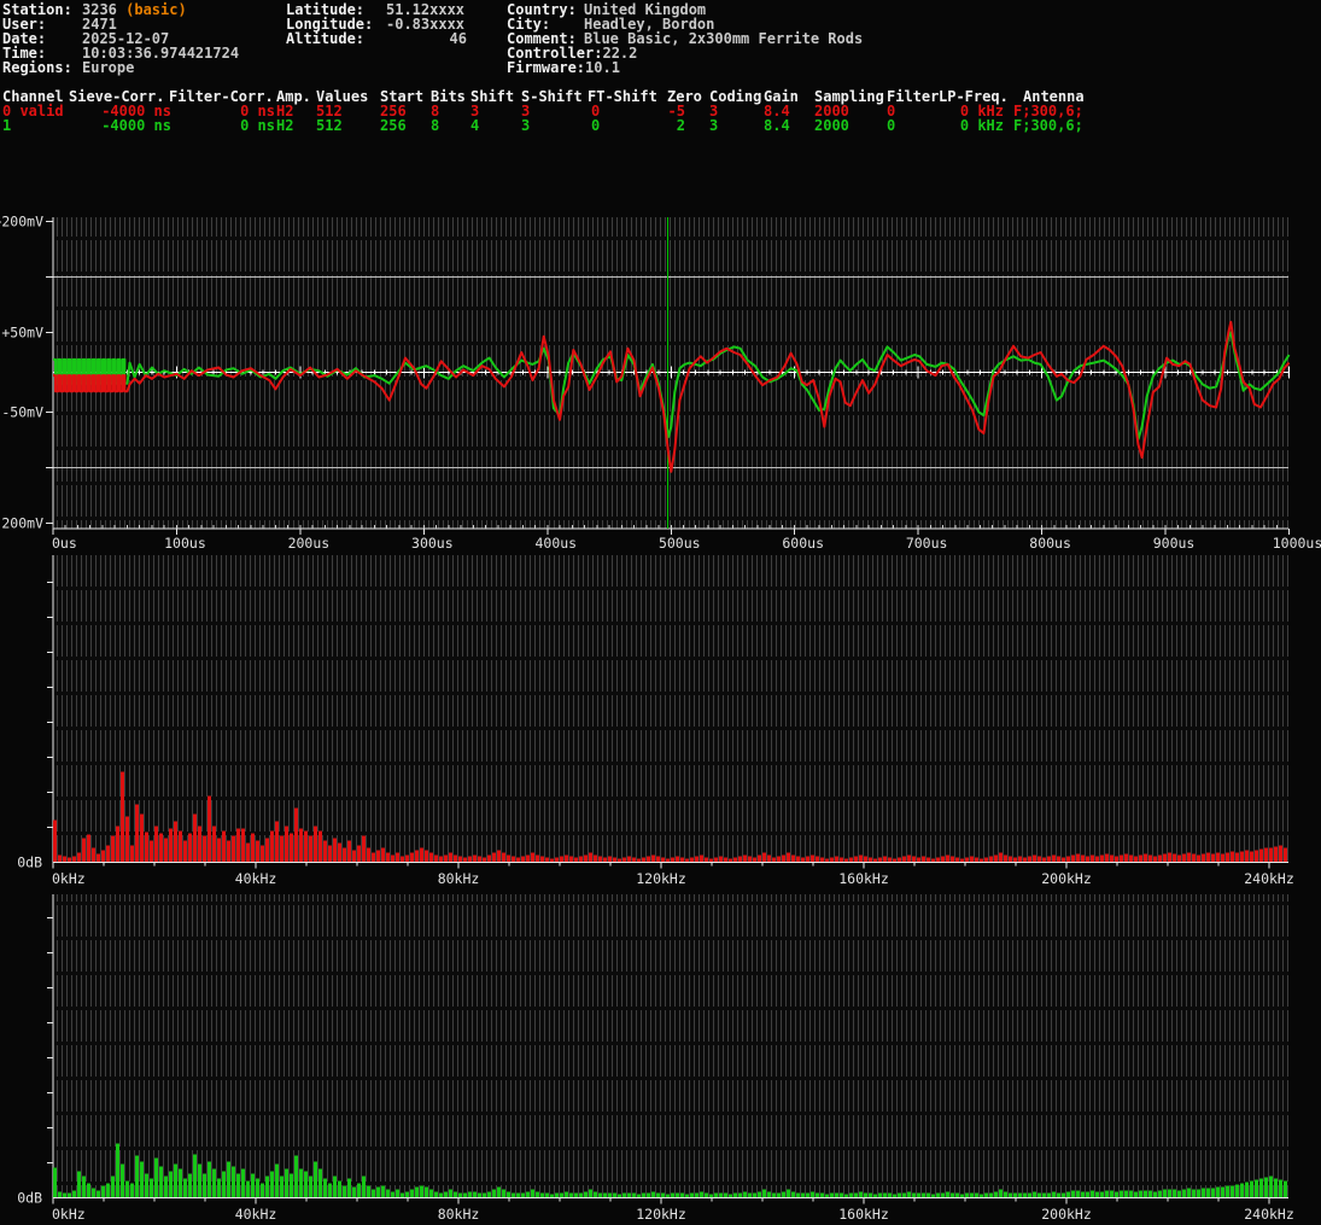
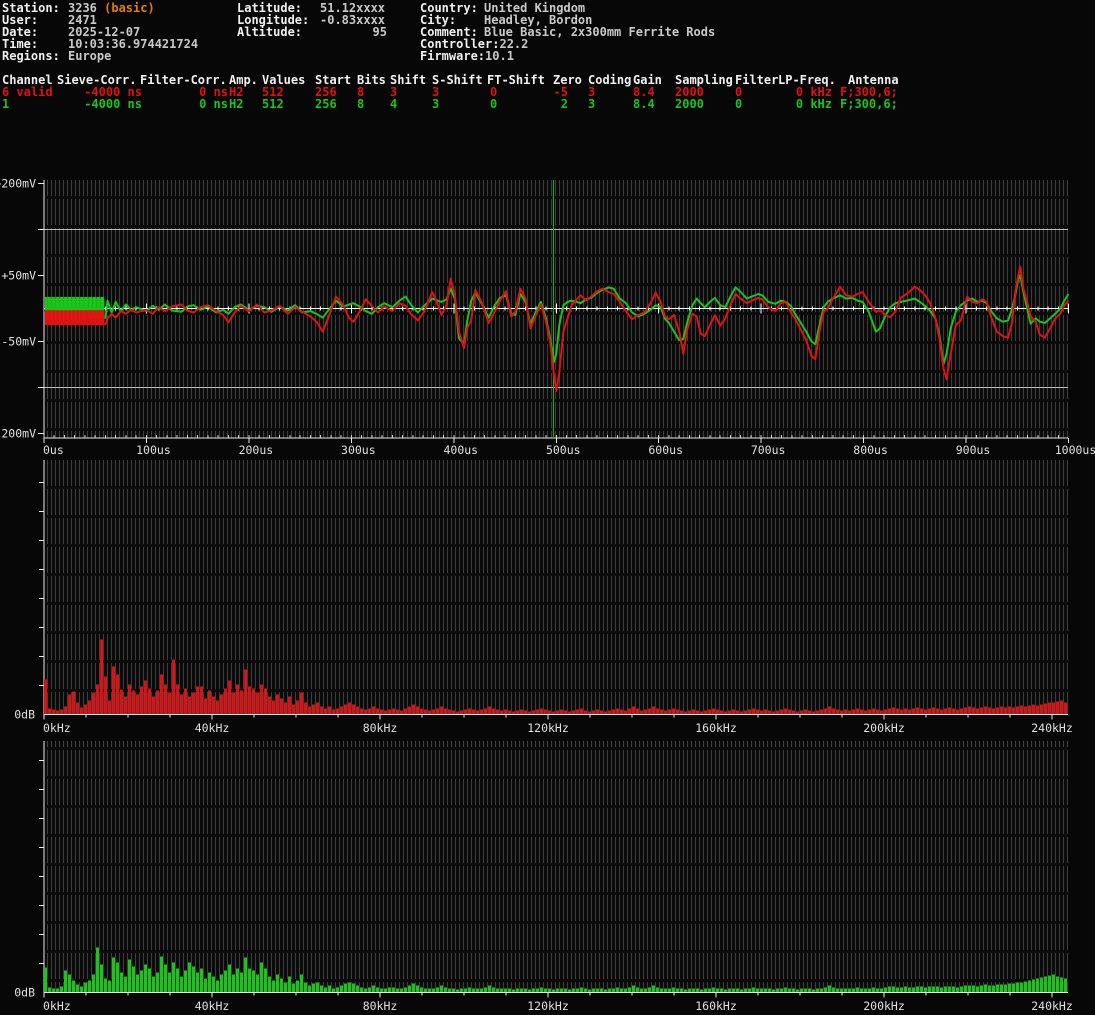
  Station: 3236 (basic)
  User: 2471
  Date: 2025-12-07
  Time: 10:03:36.974421724
  Regions: Europe
  Latitude: 51.12xxxx
  Longitude: -0.83xxxx
- Altitude: 46
+ Altitude: 95
  Country: United Kingdom
  City: Headley, Bordon
  Comment: Blue Basic, 2x300mm Ferrite Rods
  Controller:22.2
  Firmware:10.1
  Channel
  Sieve-Corr.
  Filter-Corr.
  Amp.
  Values
  Start
  Bits
  Shift
  S-Shift
  FT-Shift
  Zero
  Coding
  Gain
  Sampling
  Filter
  LP-Freq.
  Antenna
- 0 valid
+ 6 valid
  -4000 ns
  0 ns
  H2
  512
  256
  8
  3
  3
  0
  -5
  3
  8.4
  2000
  0
  0 kHz
  F;300,6;
  1
  -4000 ns
  0 ns
  H2
  512
  256
  8
  4
  3
  0
  2
  3
  8.4
  2000
  0
  0 kHz
  F;300,6;
  200mV
  +50mV
  -50mV
  200mV
  0us
  100us
  200us
  300us
  400us
  500us
  600us
  700us
  800us
  900us
  1000us
  0kHz
  40kHz
  80kHz
  120kHz
  160kHz
  200kHz
  240kHz
  0dB
  0kHz
  40kHz
  80kHz
  120kHz
  160kHz
  200kHz
  240kHz
  0dB
